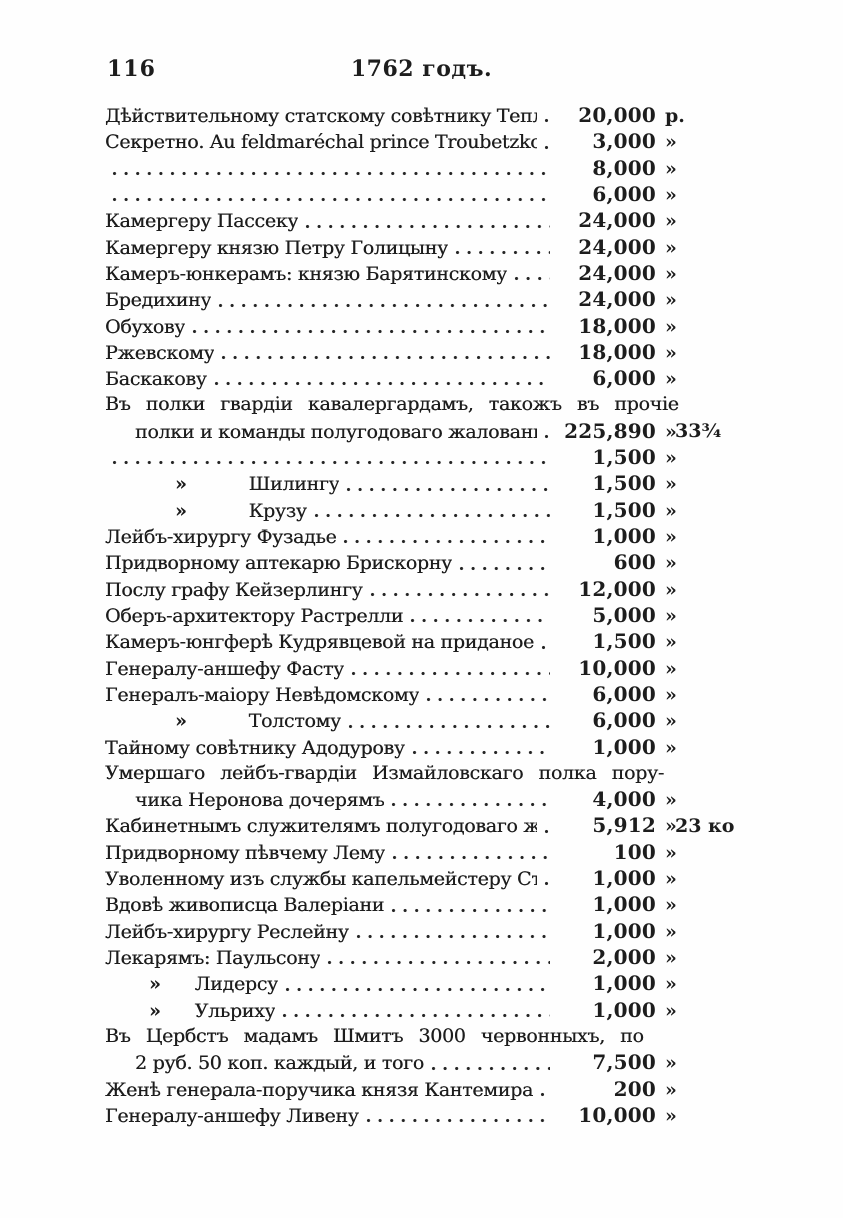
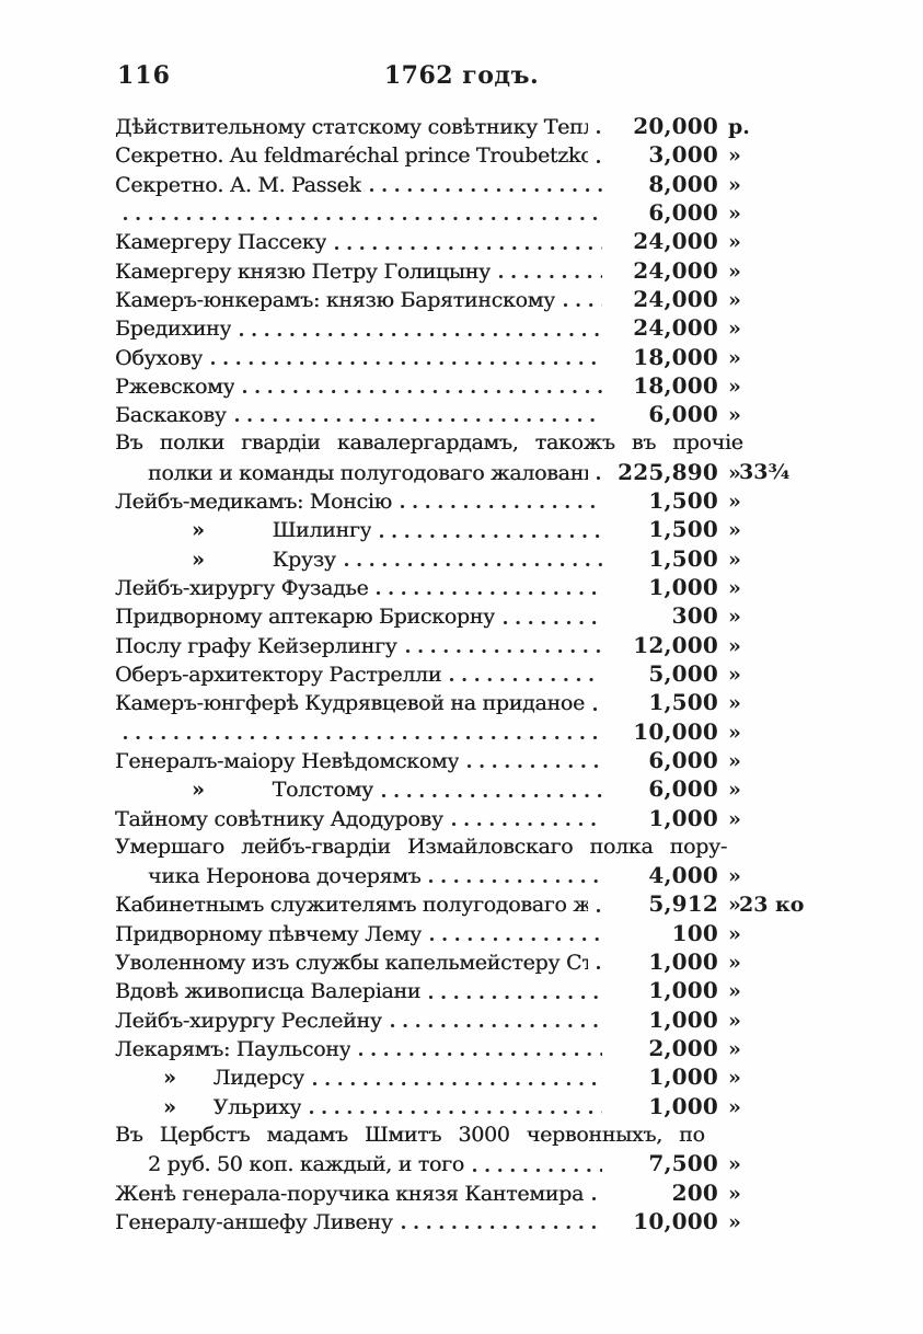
  116
  1762 годъ.
  Дѣйствительному статскому совѣтнику Теп
  20,000
  р.
  Секретно. Au feldmaréchal prince Troubetzko
  3,000
  »
+ Секретно. А. М. Passek
  8,000
  »
  6,000
  »
  Камергеру Пассеку
  24,000
  »
  Камергеру князю Петру Голицыну
  24,000
  »
  Камеръ-юнкерамъ: князю Барятинскому
  24,000
  »
  Бредихину
  24,000
  »
  Обухову
  18,000
  »
  Ржевскому
  18,000
  »
  Баскакову
  6,000
  »
  Въ полки гвардіи кавалергардамъ, такожъ въ прочіе
  полки и команды полугодоваго жалован
  225,890
  »
  33¾
+ Лейбъ-медикамъ: Монсію
  1,500
  »
  » Шилингу
  1,500
  »
  » Крузу
  1,500
  »
  Лейбъ-хирургу Фузадье
  1,000
  »
  Придворному аптекарю Брискорну
- 600
+ 300
  »
  Послу графу Кейзерлингу
  12,000
  »
  Оберъ-архитектору Растрелли
  5,000
  »
  Камеръ-юнгферѣ Кудрявцевой на приданое
  1,500
  »
- Генералу-аншефу Фасту
  10,000
  »
  Генералъ-маіору Невѣдомскому
  6,000
  »
  » Толстому
  6,000
  »
  Тайному совѣтнику Адодурову
  1,000
  »
  Умершаго лейбъ-гвардіи Измайловскаго полка пору-
  чика Неронова дочерямъ
  4,000
  »
  Кабинетнымъ служителямъ полугодоваго ж
  5,912
  »
  23 ко
  Придворному пѣвчему Лему
  100
  »
  Уволенному изъ службы капельмейстеру Ст
  1,000
  »
  Вдовѣ живописца Валеріани
  1,000
  »
  Лейбъ-хирургу Реслейну
  1,000
  »
  Лекарямъ: Паульсону
  2,000
  »
  » Лидерсу
  1,000
  »
  » Ульриху
  1,000
  »
  Въ Цербстъ мадамъ Шмитъ 3000 червонныхъ, по
  2 руб. 50 коп. каждый, и того
  7,500
  »
  Женѣ генерала-поручика князя Кантемира
  200
  »
  Генералу-аншефу Ливену
  10,000
  »
